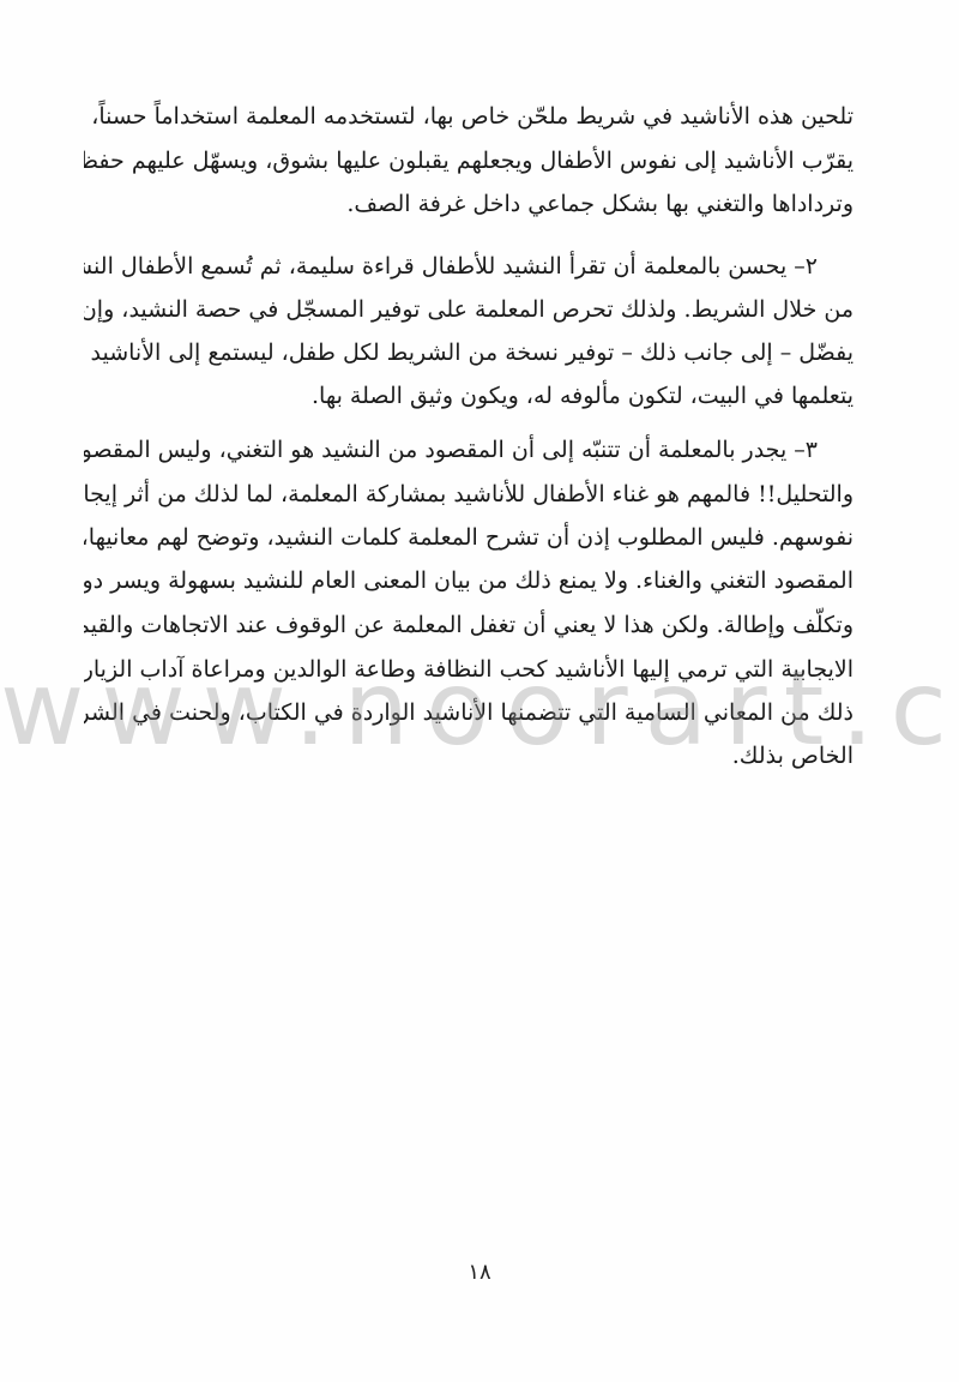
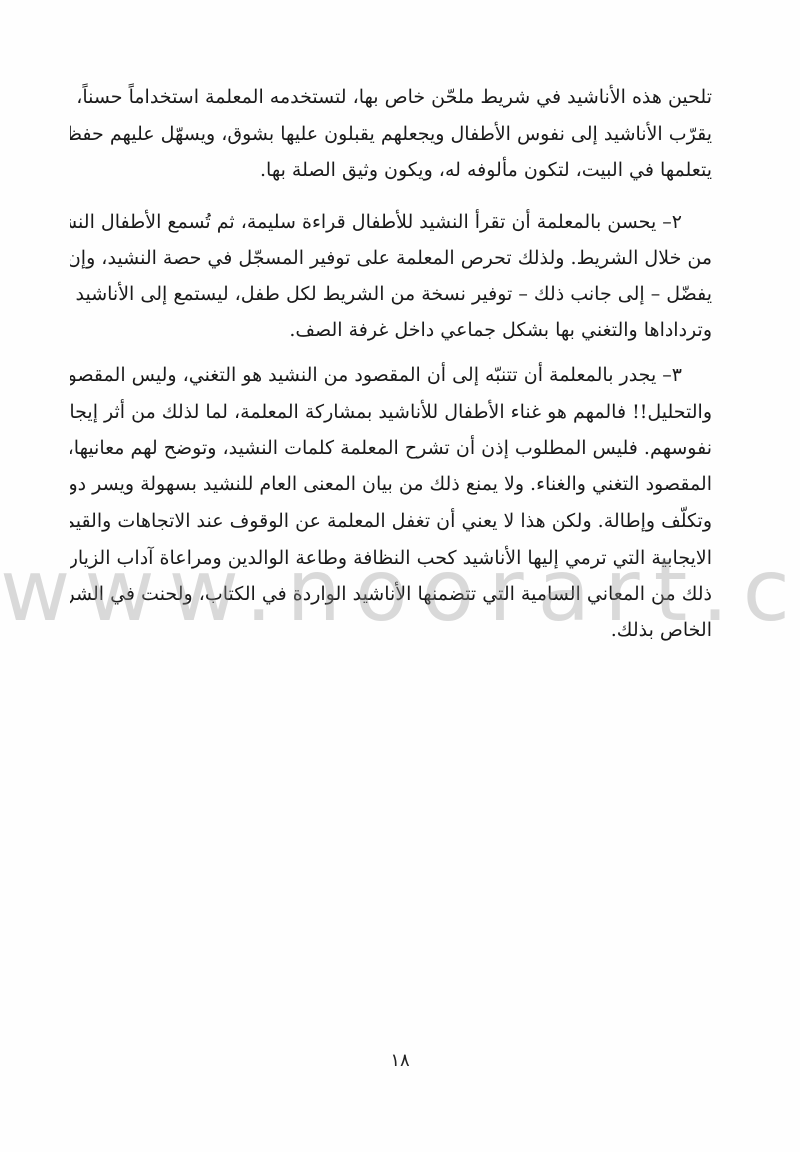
  تلحين هذه الأناشيد في شريط ملحّن خاص بها، لتستخدمه المعلمة استخداماً حسناً،
  يقرّب الأناشيد إلى نفوس الأطفال ويجعلهم يقبلون عليها بشوق، ويسهّل عليهم حفظ
- وترداداها والتغني بها بشكل جماعي داخل غرفة الصف.
+ يتعلمها في البيت، لتكون مألوفه له، ويكون وثيق الصلة بها.
  ٢– يحسن بالمعلمة أن تقرأ النشيد للأطفال قراءة سليمة، ثم تُسمع الأطفال النش
  من خلال الشريط. ولذلك تحرص المعلمة على توفير المسجّل في حصة النشيد، وإن
  يفضّل – إلى جانب ذلك – توفير نسخة من الشريط لكل طفل، ليستمع إلى الأناشيد
- يتعلمها في البيت، لتكون مألوفه له، ويكون وثيق الصلة بها.
+ وترداداها والتغني بها بشكل جماعي داخل غرفة الصف.
  ٣– يجدر بالمعلمة أن تتنبّه إلى أن المقصود من النشيد هو التغني، وليس المقصو
  والتحليل!! فالمهم هو غناء الأطفال للأناشيد بمشاركة المعلمة، لما لذلك من أثر إيجا
  نفوسهم. فليس المطلوب إذن أن تشرح المعلمة كلمات النشيد، وتوضح لهم معانيها،
  المقصود التغني والغناء. ولا يمنع ذلك من بيان المعنى العام للنشيد بسهولة ويسر دو
  وتكلّف وإطالة. ولكن هذا لا يعني أن تغفل المعلمة عن الوقوف عند الاتجاهات والقيم
  الايجابية التي ترمي إليها الأناشيد كحب النظافة وطاعة الوالدين ومراعاة آداب الزيار
  ذلك من المعاني السامية التي تتضمنها الأناشيد الواردة في الكتاب، ولحنت في الشر
  الخاص بذلك.
  www.noorart.c
  ١٨
